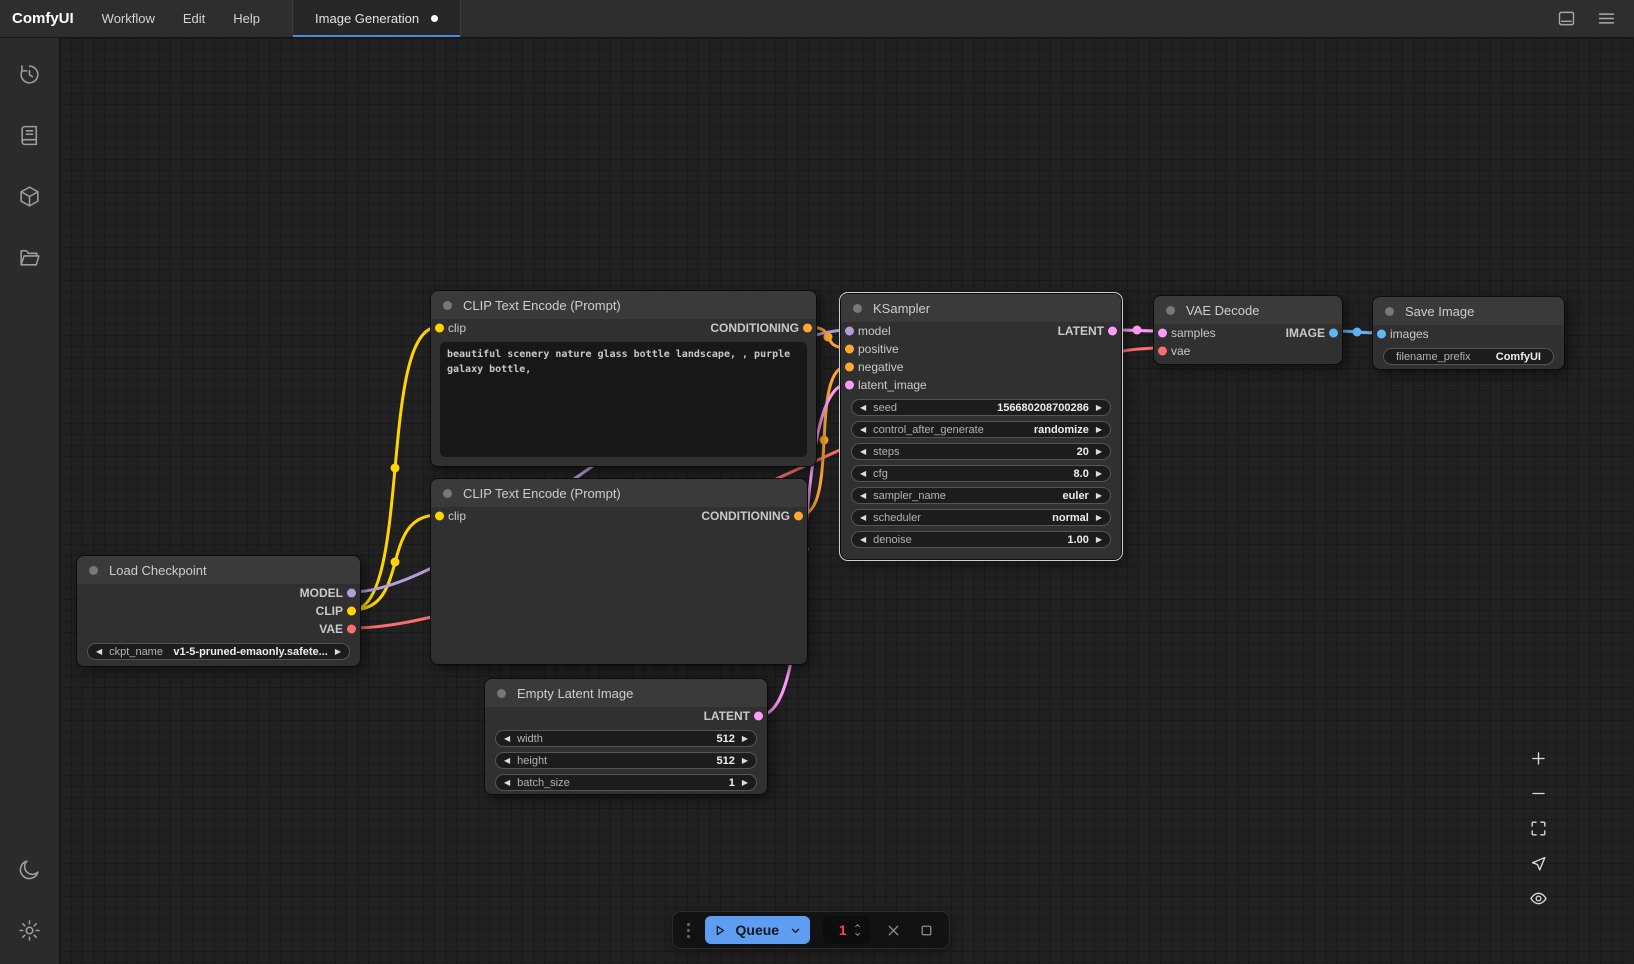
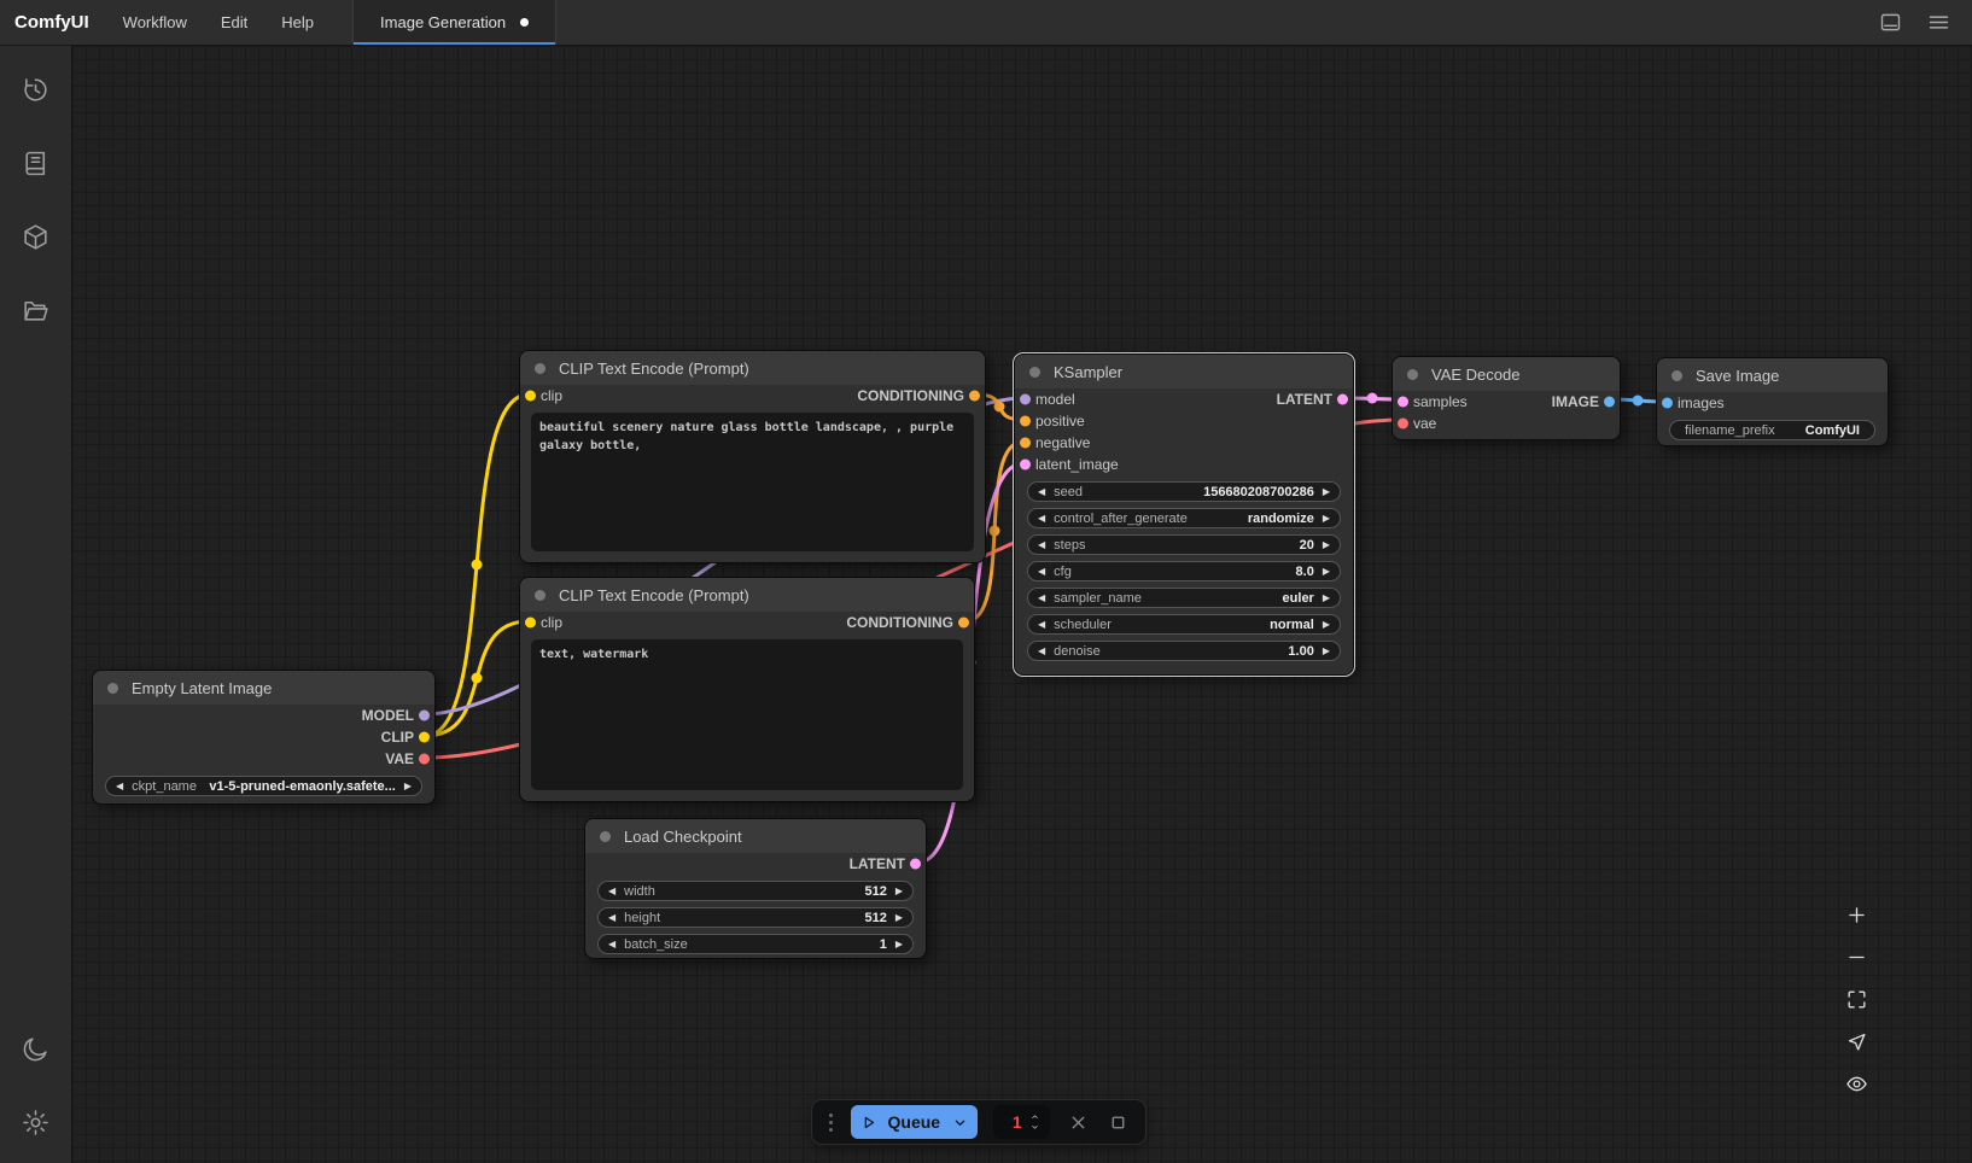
- Load Checkpoint
+ Empty Latent Image
  MODEL
  CLIP
  VAE
  ◀
  ckpt_name
  v1-5-pruned-emaonly.safete...
  ▶
  CLIP Text Encode (Prompt)
  clip
  CONDITIONING
  beautiful scenery nature glass bottle landscape, , purple galaxy bottle,
  CLIP Text Encode (Prompt)
  clip
  CONDITIONING
+ text, watermark
  KSampler
  model
  LATENT
  positive
  negative
  latent_image
  ◀
  seed
  156680208700286
  ▶
  ◀
  control_after_generate
  randomize
  ▶
  ◀
  steps
  20
  ▶
  ◀
  cfg
  8.0
  ▶
  ◀
  sampler_name
  euler
  ▶
  ◀
  scheduler
  normal
  ▶
  ◀
  denoise
  1.00
  ▶
- Empty Latent Image
+ Load Checkpoint
  LATENT
  ◀
  width
  512
  ▶
  ◀
  height
  512
  ▶
  ◀
  batch_size
  1
  ▶
  VAE Decode
  samples
  IMAGE
  vae
  Save Image
  images
  filename_prefix
  ComfyUI
  ComfyUI
  Workflow
  Edit
  Help
  Image Generation
  Queue
  1
